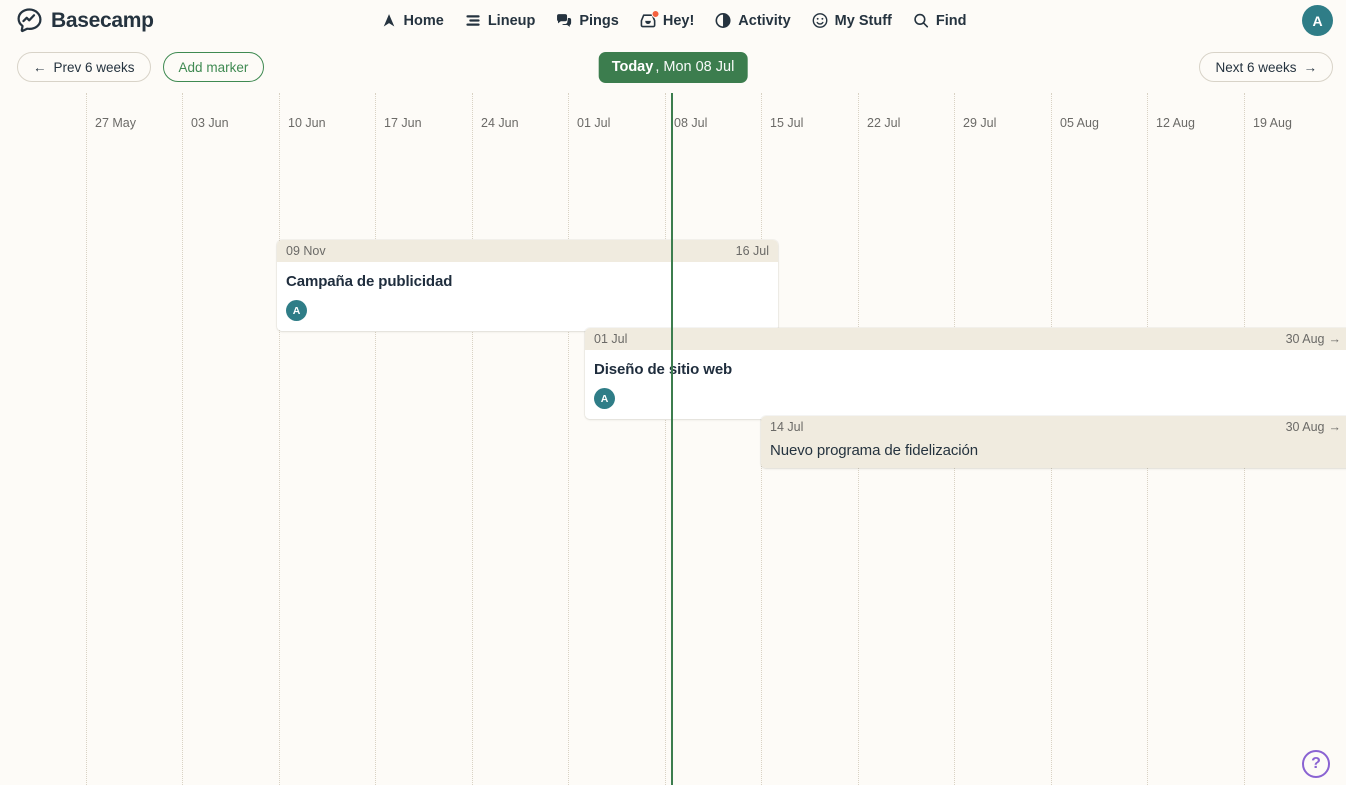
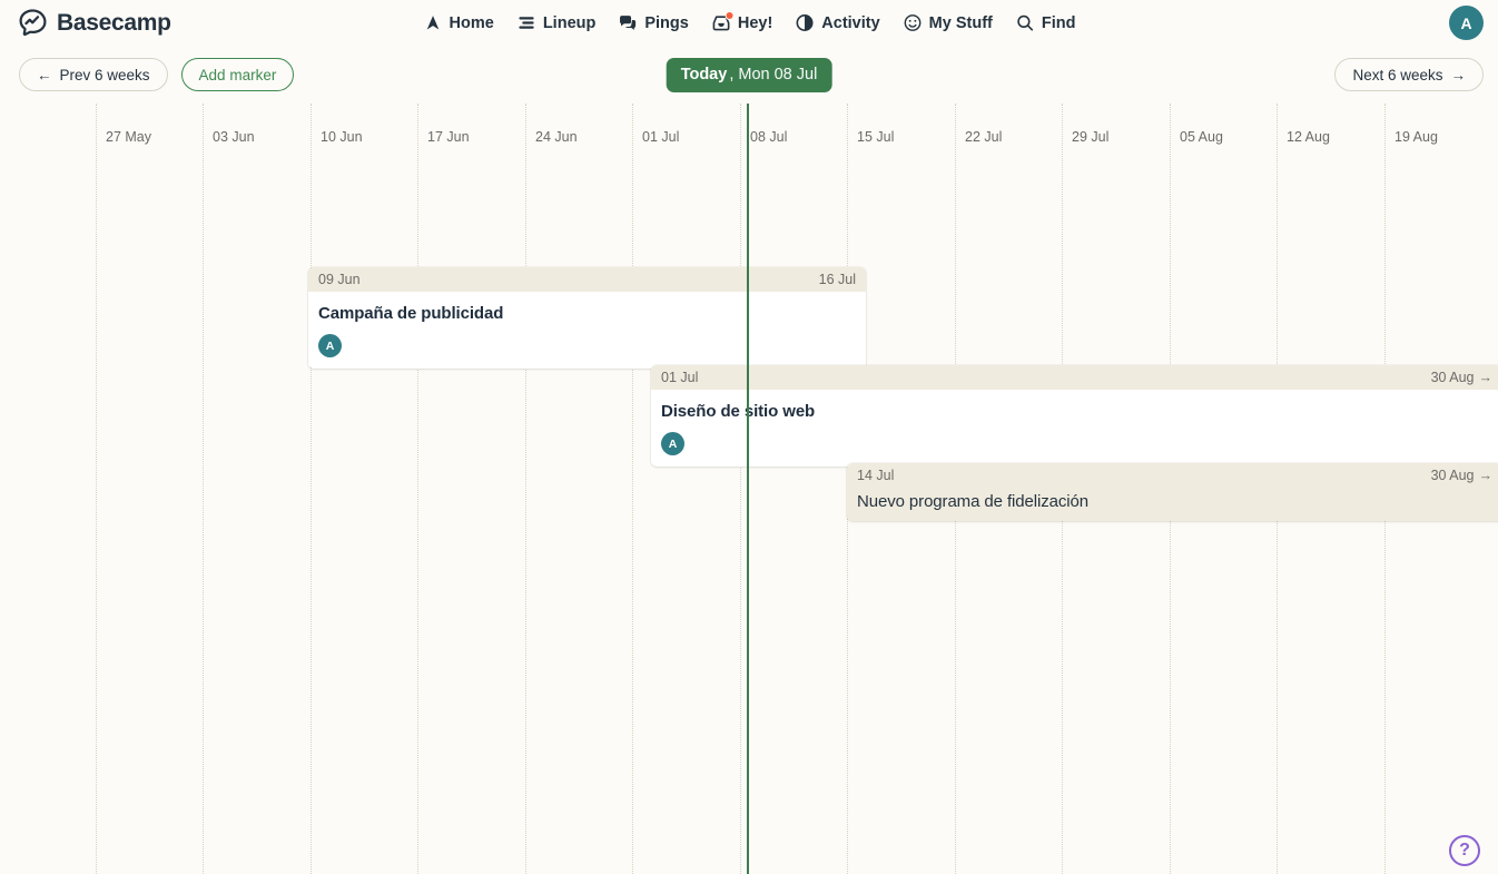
  Basecamp
  Home
  Lineup
  Pings
  Hey!
  Activity
  My Stuff
  Find
  A
  ←
  Prev 6 weeks
  Add marker
  Today
  , Mon 08 Jul
  Next 6 weeks
  →
  ?
  27 May
  03 Jun
  10 Jun
  17 Jun
  24 Jun
  01 Jul
  08 Jul
  15 Jul
  22 Jul
  29 Jul
  05 Aug
  12 Aug
  19 Aug
- 09 Nov
+ 09 Jun
  16 Jul
  Campaña de publicidad
  A
  01 Jul
  30 Aug
  →
  Diseño deitio web
  A
  14 Jul
  30 Aug
  →
  Nuevo programa de fidelización
